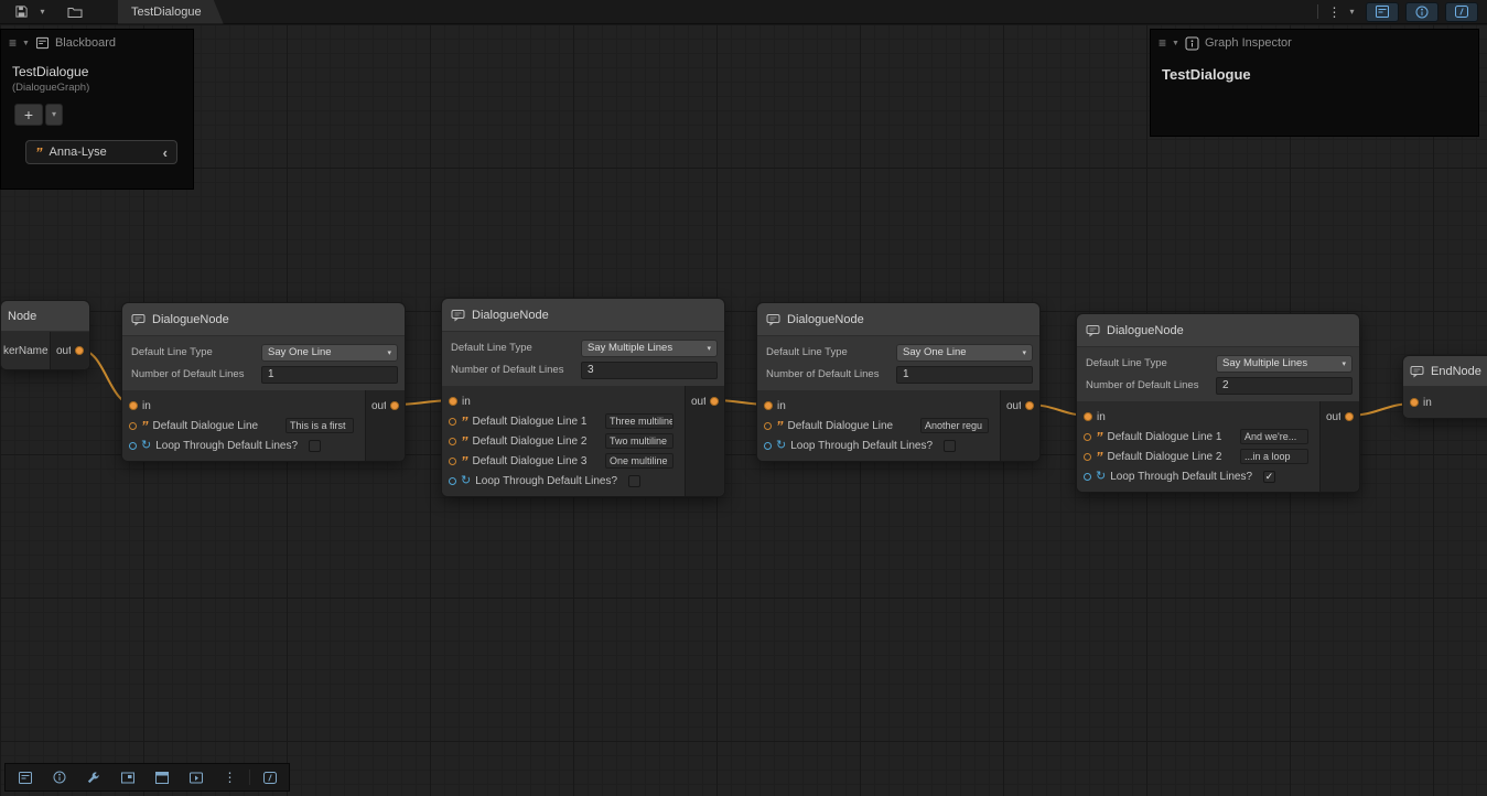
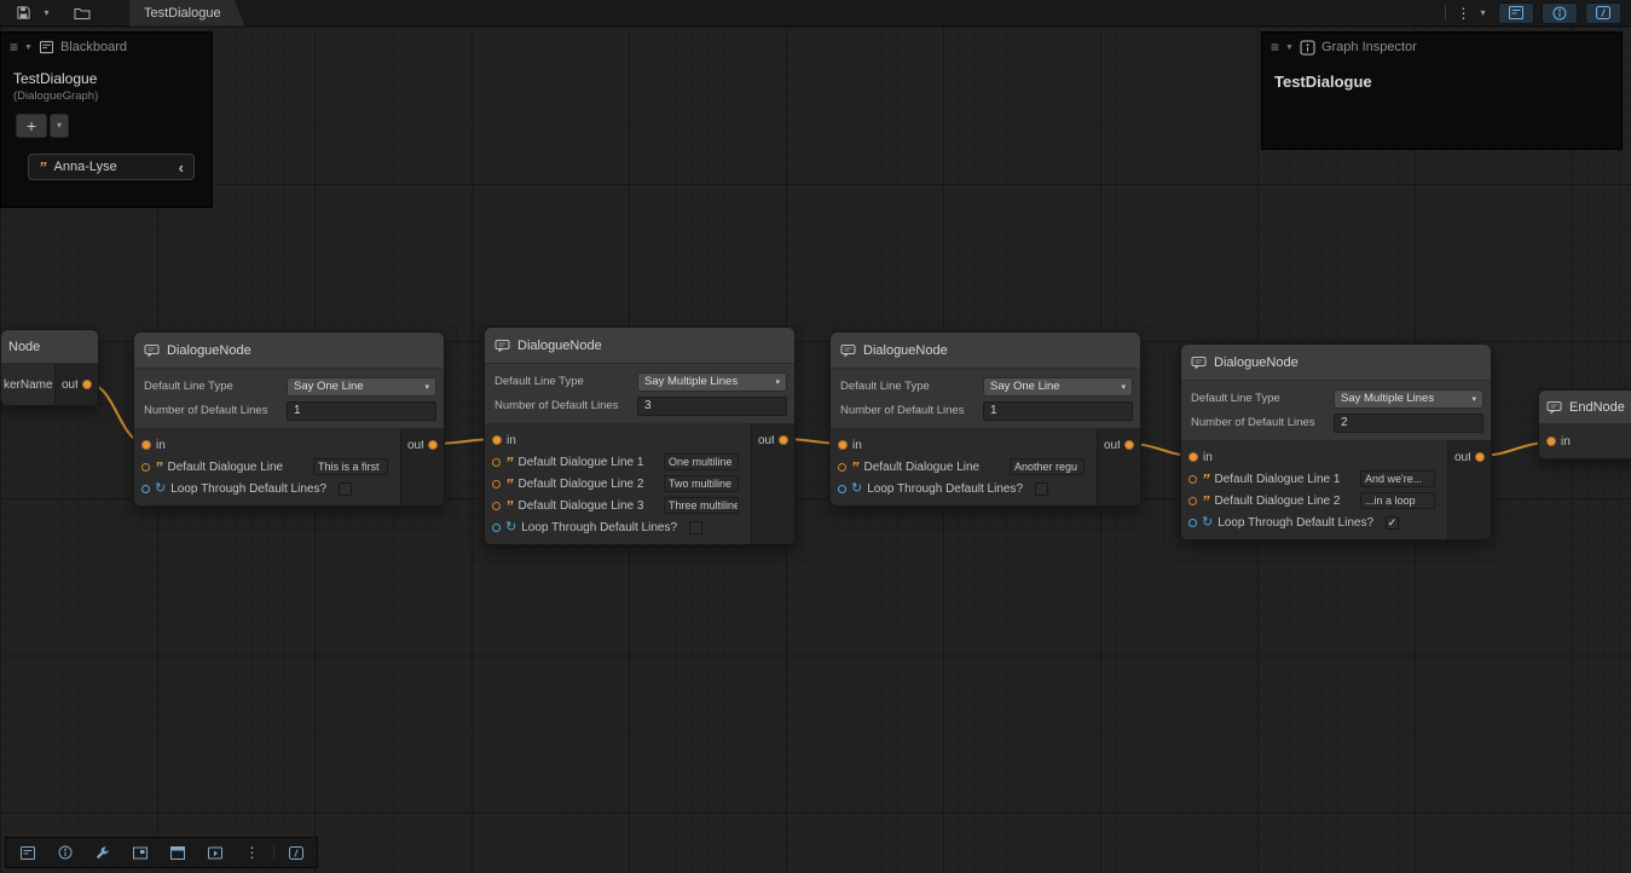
  ▾
  TestDialogue
  ⋮
  ▾
  Node
  kerName
  out
  DialogueNode
  Default Line Type
  Say One Line
  Number of Default Lines
  1
  in
  ”
  Default Dialogue Line
  This is a first
  ↻
  Loop Through Default Lines?
  out
  DialogueNode
  Default Line Type
  Say Multiple Lines
  Number of Default Lines
  3
  in
  ”
  Default Dialogue Line 1
- Three multiline
+ One multiline
  ”
  Default Dialogue Line 2
  Two multiline
  ”
  Default Dialogue Line 3
- One multiline
+ Three multiline
  ↻
  Loop Through Default Lines?
  out
  DialogueNode
  Default Line Type
  Say One Line
  Number of Default Lines
  1
  in
  ”
  Default Dialogue Line
  Another regu
  ↻
  Loop Through Default Lines?
  out
  DialogueNode
  Default Line Type
  Say Multiple Lines
  Number of Default Lines
  2
  in
  ”
  Default Dialogue Line 1
  And we're...
  ”
  Default Dialogue Line 2
  ...in a loop
  ↻
  Loop Through Default Lines?
  ✓
  out
  EndNode
  in
  ≡
  Blackboard
  TestDialogue
  (DialogueGraph)
  +
  ▾
  ”
  Anna-Lyse
  ‹
  ≡
  Graph Inspector
  TestDialogue
  ⋮
